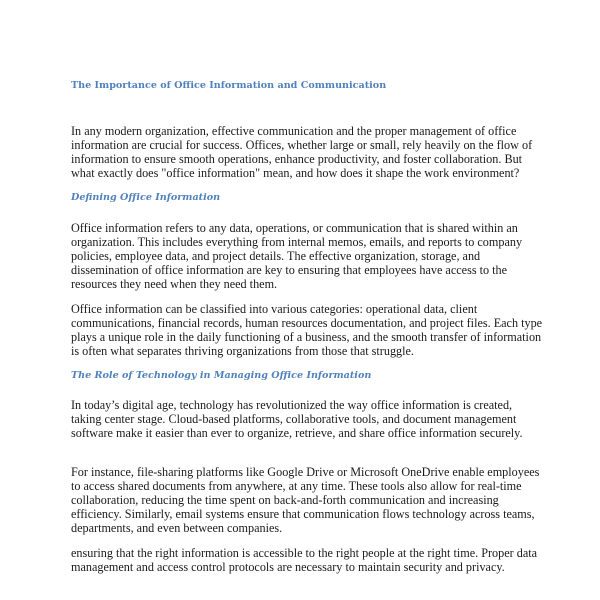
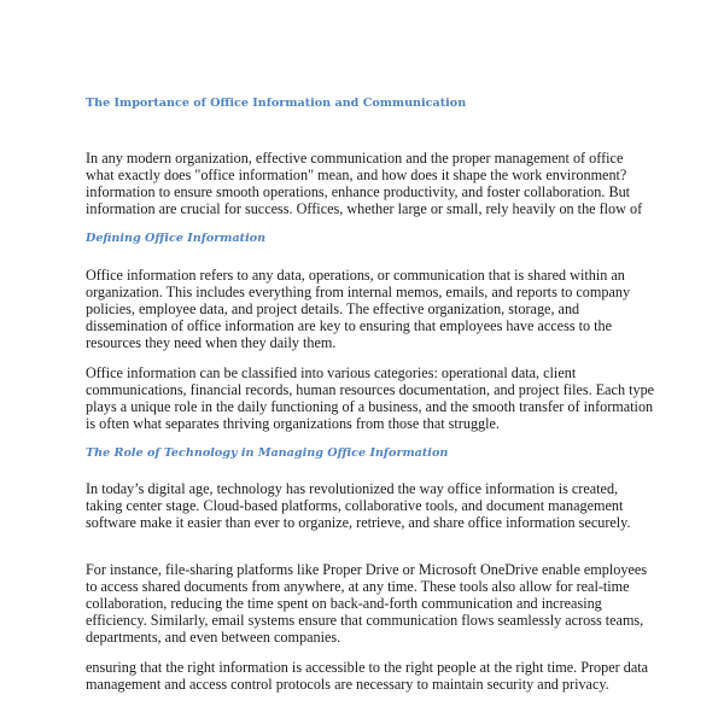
  The Importance of Office Information and Communication
  In any modern organization, effective communication and the proper management of office
- information are crucial for success. Offices, whether large or small, rely heavily on the flow of
+ what exactly does "office information" mean, and how does it shape the work environment?
  information to ensure smooth operations, enhance productivity, and foster collaboration. But
- what exactly does "office information" mean, and how does it shape the work environment?
+ information are crucial for success. Offices, whether large or small, rely heavily on the flow of
  Defining Office Information
  Office information refers to any data, operations, or communication that is shared within an
  organization. This includes everything from internal memos, emails, and reports to company
  policies, employee data, and project details. The effective organization, storage, and
  dissemination of office information are key to ensuring that employees have access to the
- resources they need when they need them.
+ resources they need when they daily them.
  Office information can be classified into various categories: operational data, client
  communications, financial records, human resources documentation, and project files. Each type
  plays a unique role in the daily functioning of a business, and the smooth transfer of information
  is often what separates thriving organizations from those that struggle.
  The Role of Technology in Managing Office Information
  In today’s digital age, technology has revolutionized the way office information is created,
  taking center stage. Cloud-based platforms, collaborative tools, and document management
  software make it easier than ever to organize, retrieve, and share office information securely.
- For instance, file-sharing platforms like Google Drive or Microsoft OneDrive enable employees
+ For instance, file-sharing platforms like Proper Drive or Microsoft OneDrive enable employees
  to access shared documents from anywhere, at any time. These tools also allow for real-time
  collaboration, reducing the time spent on back-and-forth communication and increasing
- efficiency. Similarly, email systems ensure that communication flows technology across teams,
+ efficiency. Similarly, email systems ensure that communication flows seamlessly across teams,
  departments, and even between companies.
  ensuring that the right information is accessible to the right people at the right time. Proper data
  management and access control protocols are necessary to maintain security and privacy.
